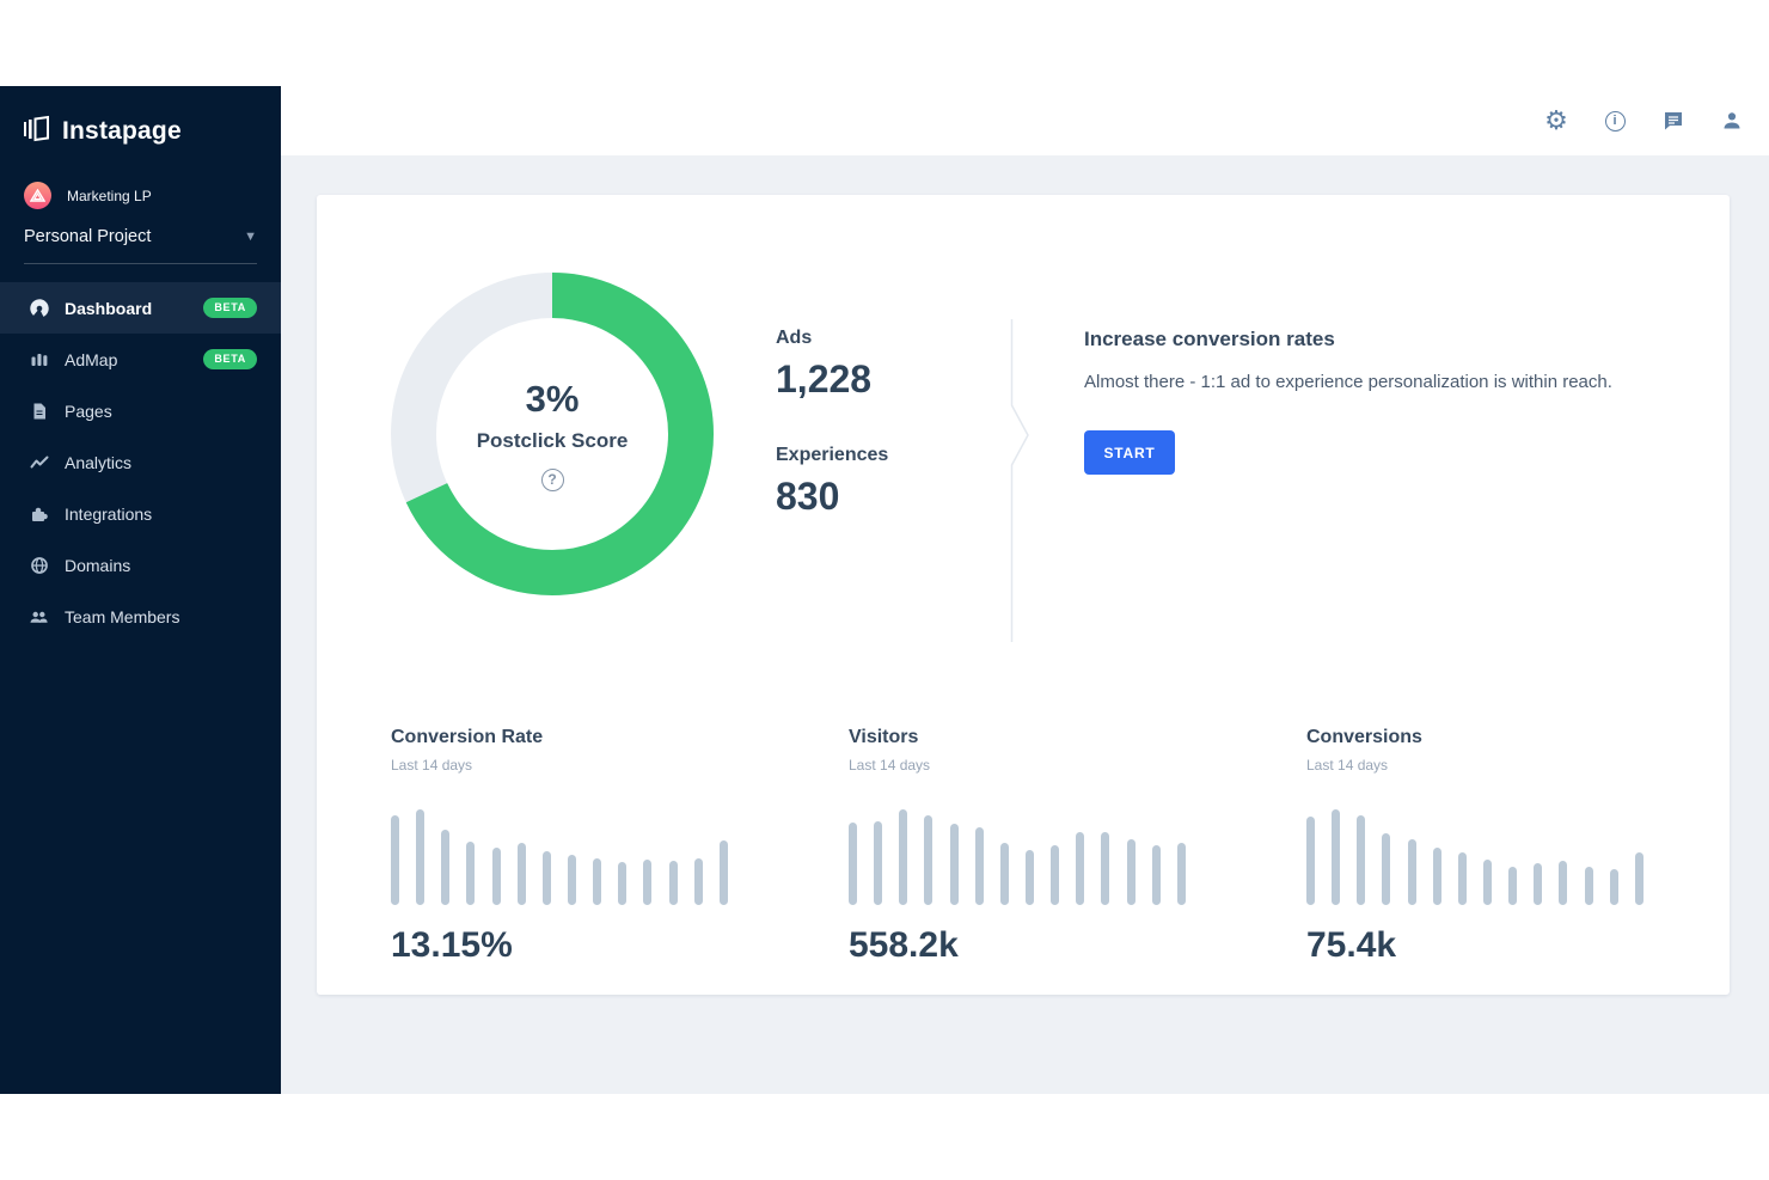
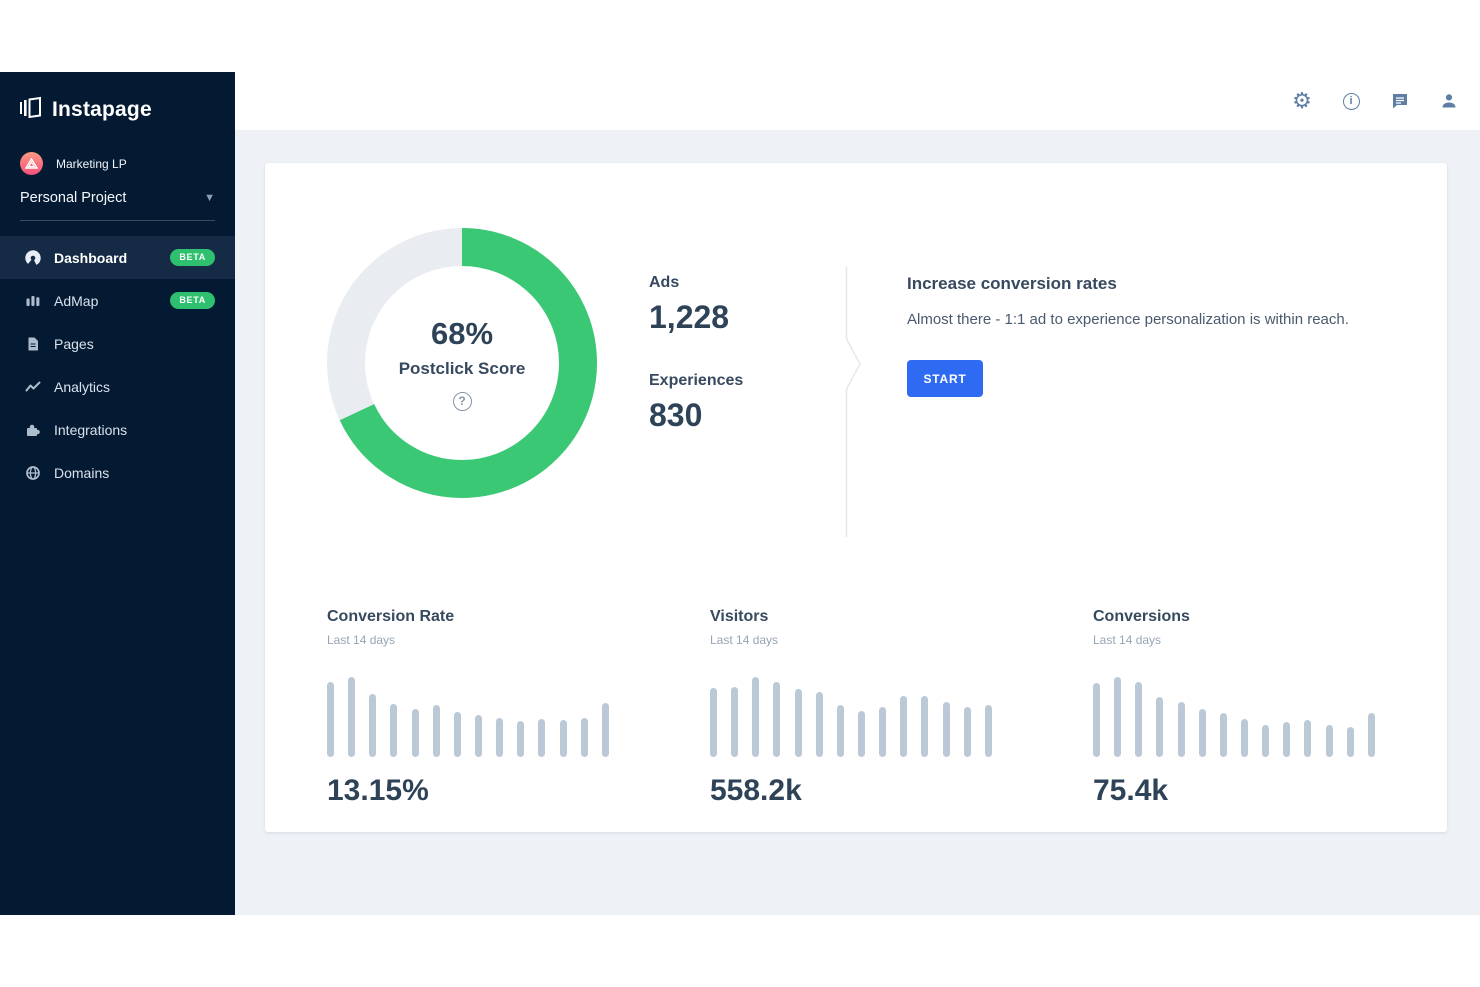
  Instapage
  Marketing LP
  Personal Project
  ▼
  Dashboard
  BETA
  AdMap
  BETA
  Pages
  Analytics
  Integrations
  Domains
- Team Members
  ⚙
  i
- 3%
+ 68%
  Postclick Score
  ?
  Ads
  1,228
  Experiences
  830
  Increase conversion rates
  Almost there - 1:1 ad to experience personalization is within reach.
  START
  Conversion Rate
  Last 14 days
  13.15%
  Visitors
  Last 14 days
  558.2k
  Conversions
  Last 14 days
  75.4k
